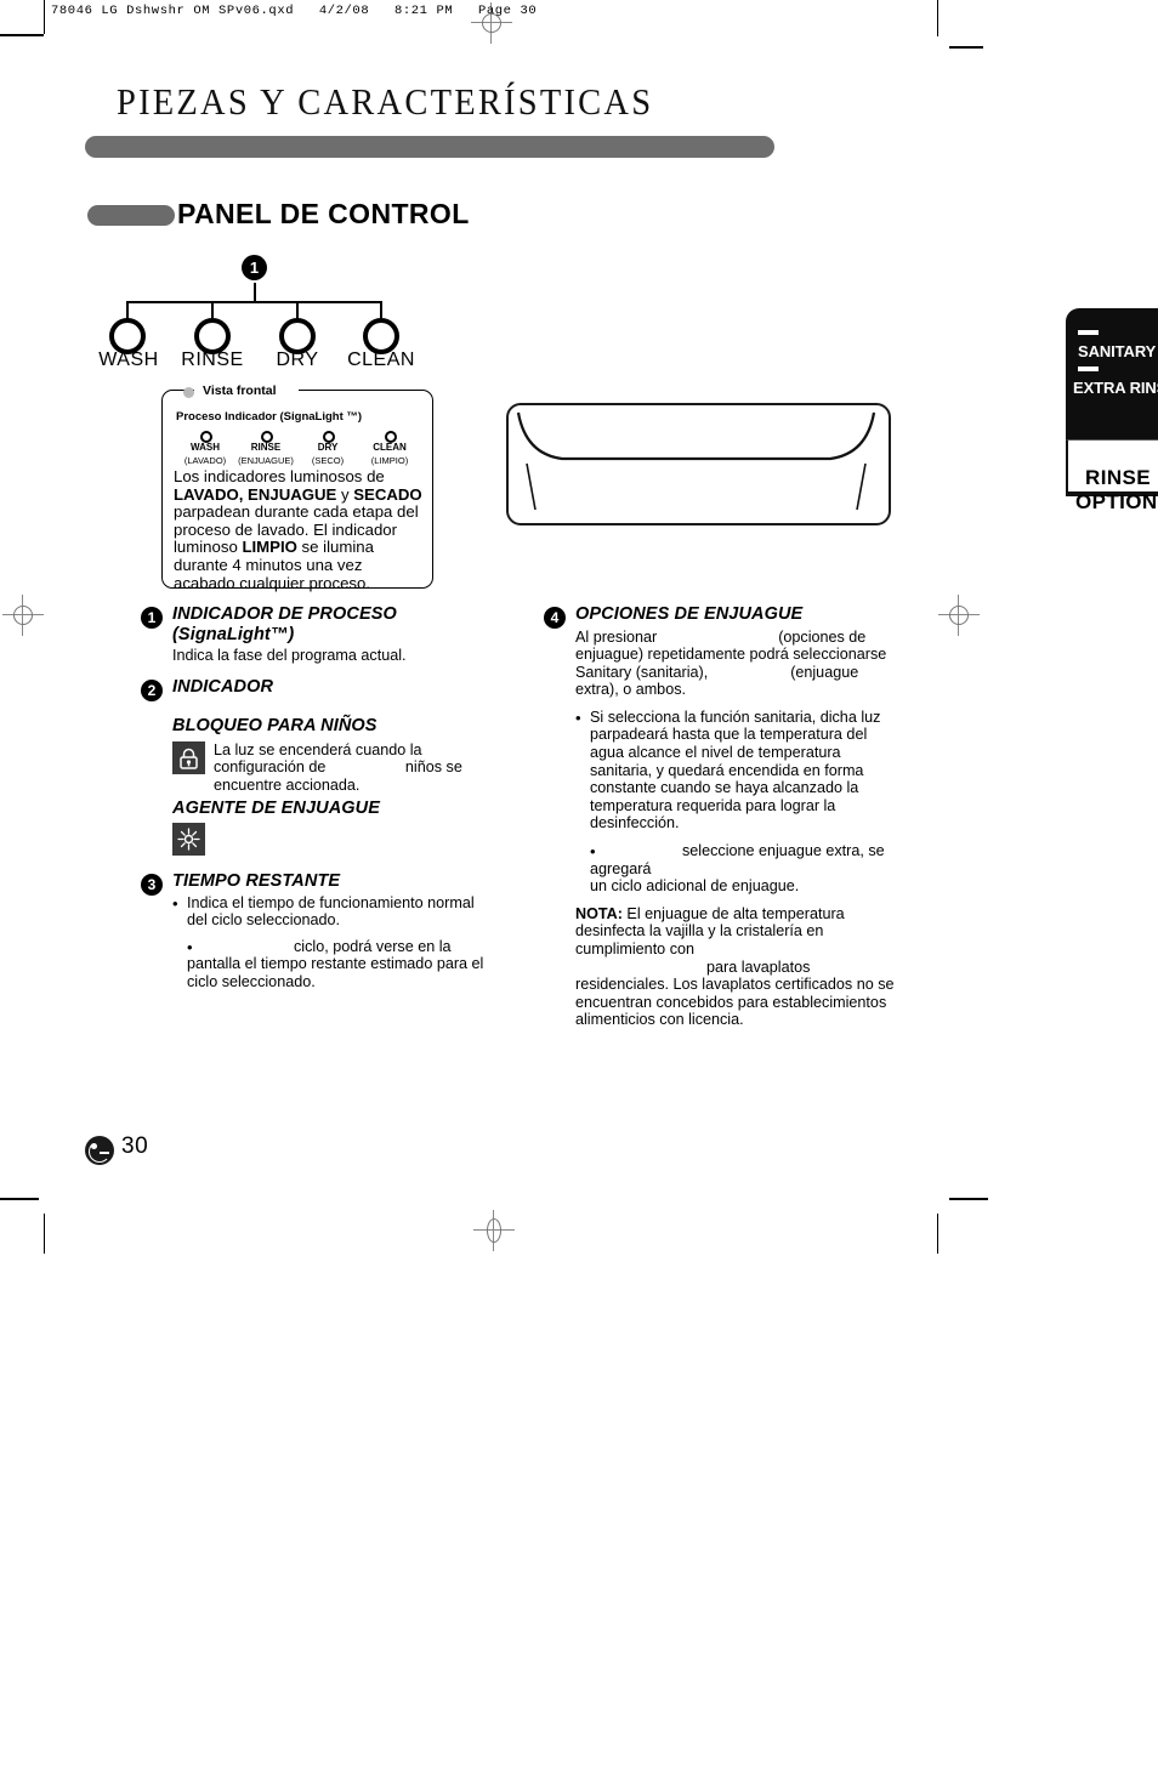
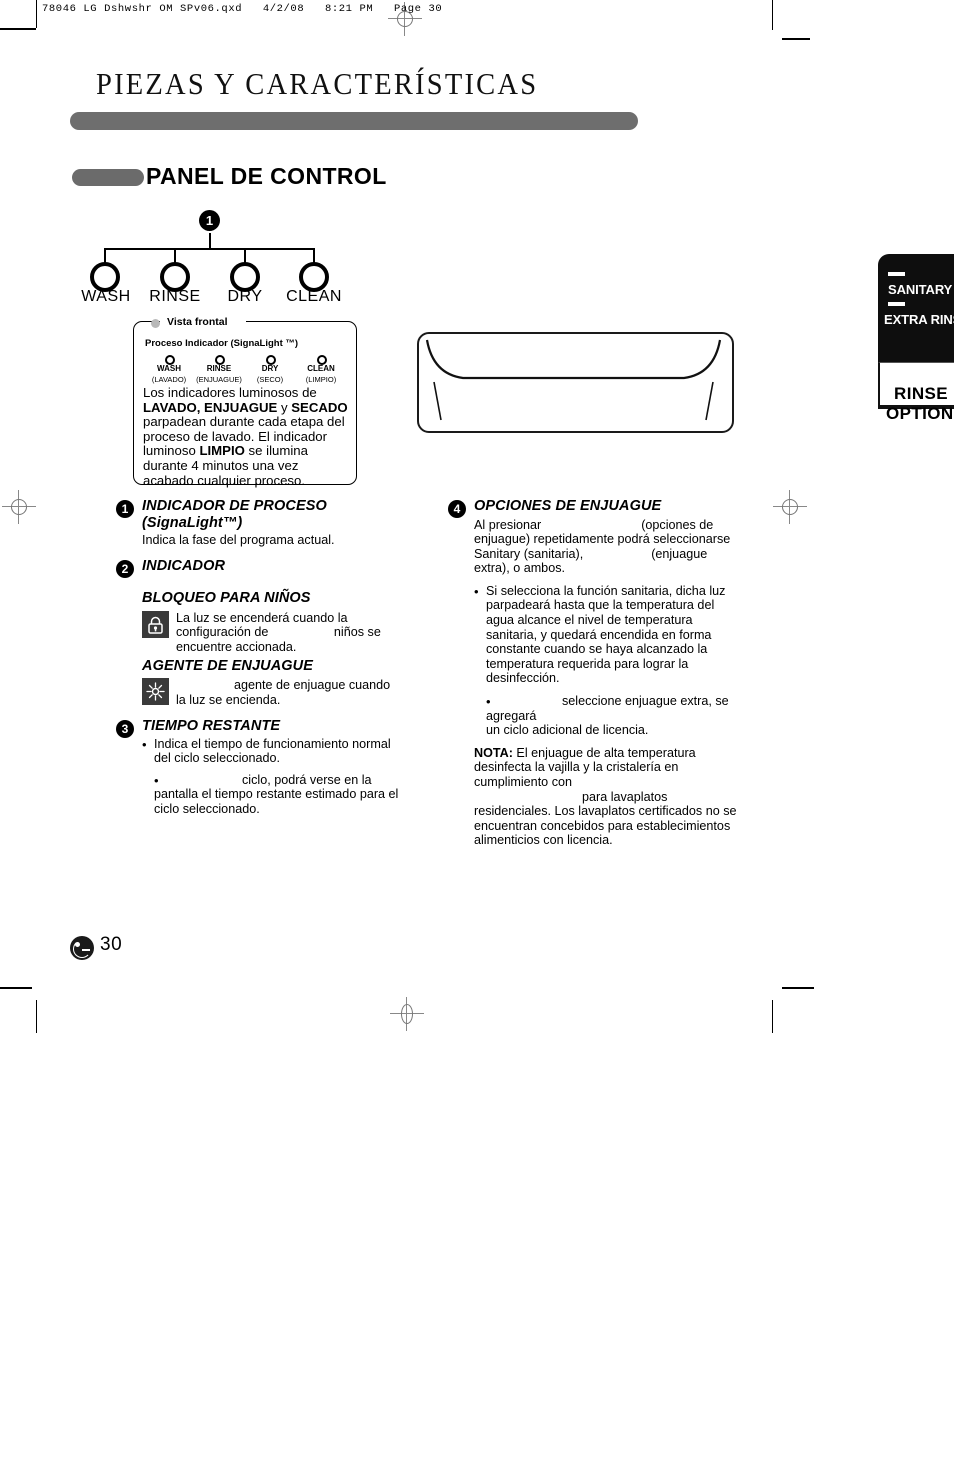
  78046 LG Dshwshr OM SPv06.qxd 4/2/08 8:21 PM Page 30
  PIEZAS Y CARACTERÍSTICAS
  PANEL DE CONTROL
  1
  WASH
  RINSE
  DRY
  CLEAN
  Vista frontal
  Proceso Indicador (SignaLight ™)
  WASH
  RINSE
  DRY
  CLEAN
  (LAVADO)
  (ENJUAGUE)
  (SECO)
  (LIMPIO)
  Los indicadores luminosos de LAVADO, ENJUAGUE y SECADO parpadean durante cada etapa del proceso de lavado. El indicador luminoso LIMPIO se ilumina durante 4 minutos una vez acabado cualquier proceso.
  SANITARY
  EXTRA RIN
  RINSE
  OPTION
  1
  INDICADOR DE PROCESO
  (SignaLight™)
  Indica la fase del programa actual.
  2
  INDICADOR
  BLOQUEO PARA NIÑOS
  La luz se encenderá cuando la configuración de niños se encuentre accionada.
  AGENTE DE ENJUAGUE
+ agente de enjuague cuando
+ la luz se encienda.
  3
  TIEMPO RESTANTE
  •
  Indica el tiempo de funcionamiento normal del ciclo seleccionado.
  •
  ciclo, podrá verse en la pantalla el tiempo restante estimado para el ciclo seleccionado.
  4
  OPCIONES DE ENJUAGUE
  Al presionar (opciones de enjuague) repetidamente podrá seleccionarse Sanitary (sanitaria), (enjuague extra), o ambos.
  •
  Si selecciona la función sanitaria, dicha luz parpadeará hasta que la temperatura del agua alcance el nivel de temperatura sanitaria, y quedará encendida en forma constante cuando se haya alcanzado la temperatura requerida para lograr la desinfección.
  •
  seleccione enjuague extra, se agregará
- un ciclo adicional de enjuague.
+ un ciclo adicional de licencia.
  NOTA: El enjuague de alta temperatura desinfecta la vajilla y la cristalería en cumplimiento con
  para lavaplatos
  residenciales. Los lavaplatos certificados no se encuentran concebidos para establecimientos alimenticios con licencia.
  30
